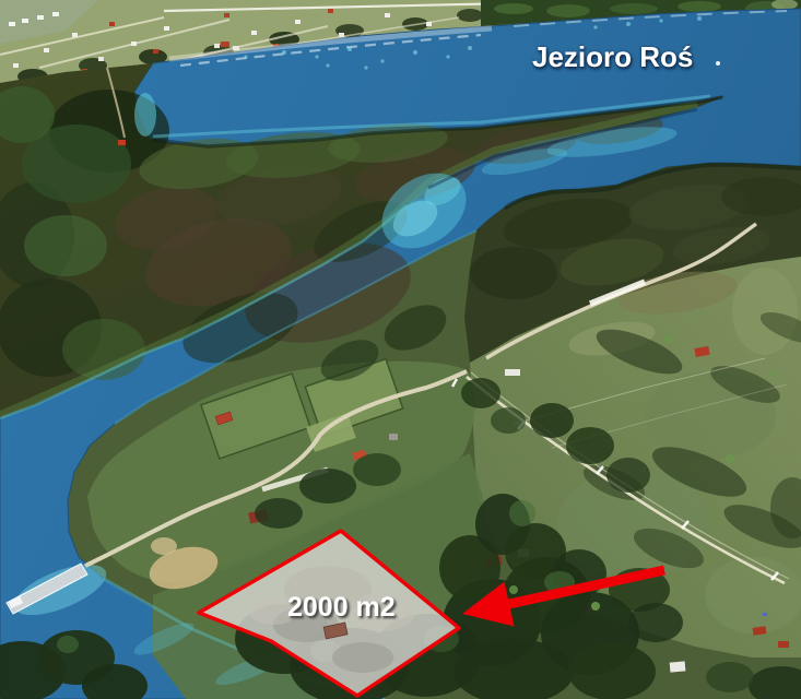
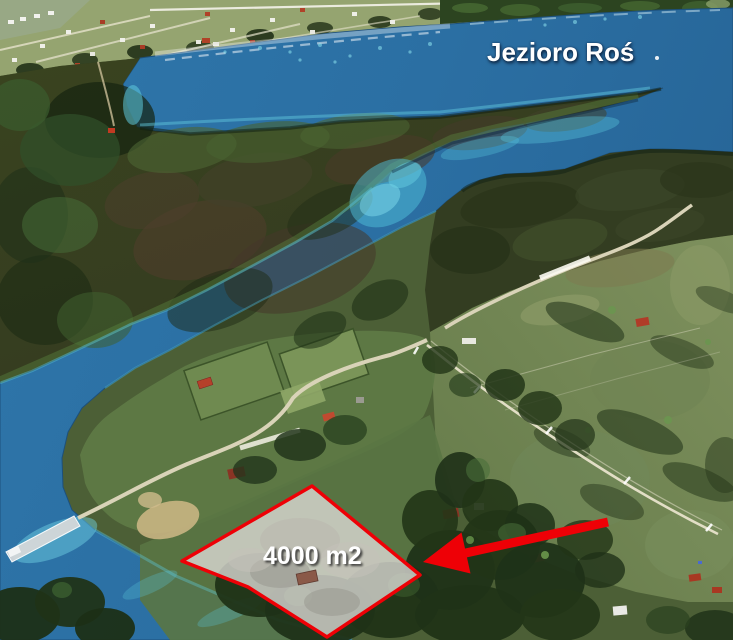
  Jezioro Roś
- 2000 m2
+ 4000 m2
